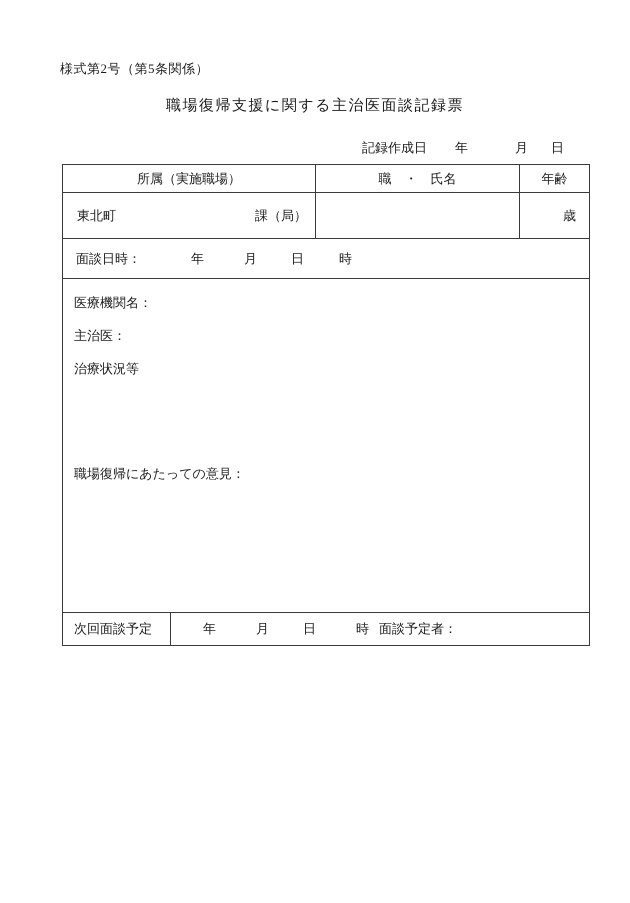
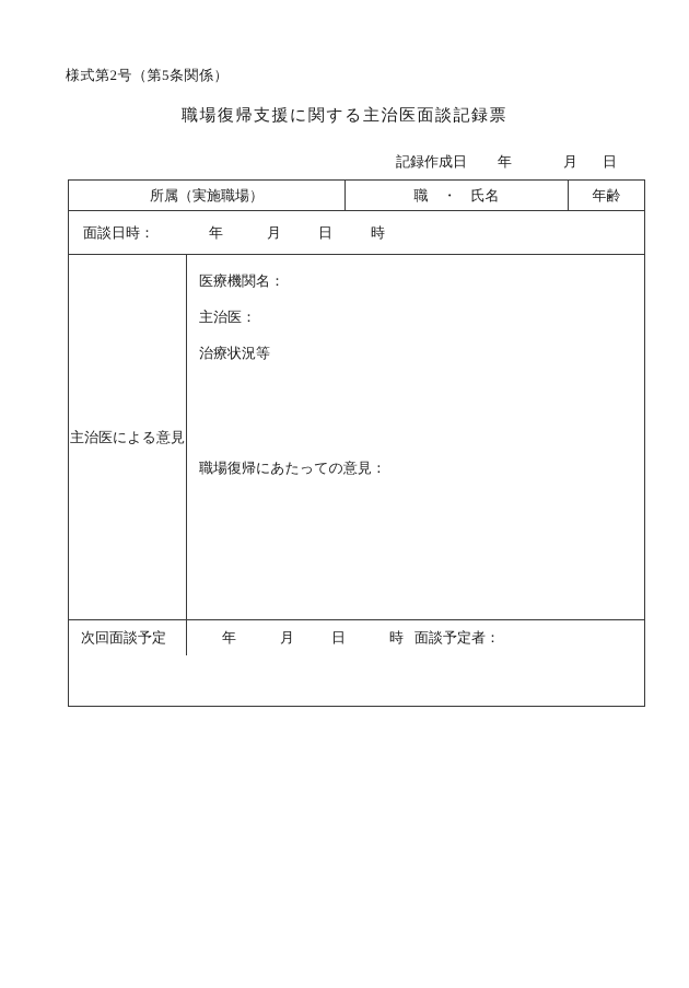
  様式第2号（第5条関係）
  職場復帰支援に関する主治医面談記録票
  記録作成日
  年
  月
  日
  所属（実施職場）
  職 ・ 氏名
  年齢
- 東北町
- 課（局）
- 歳
  面談日時：
  年
  月
  日
  時
+ 主治医による意見
  医療機関名：
  主治医：
  治療状況等
  職場復帰にあたっての意見：
  次回面談予定
  年
  月
  日
  時
  面談予定者：
